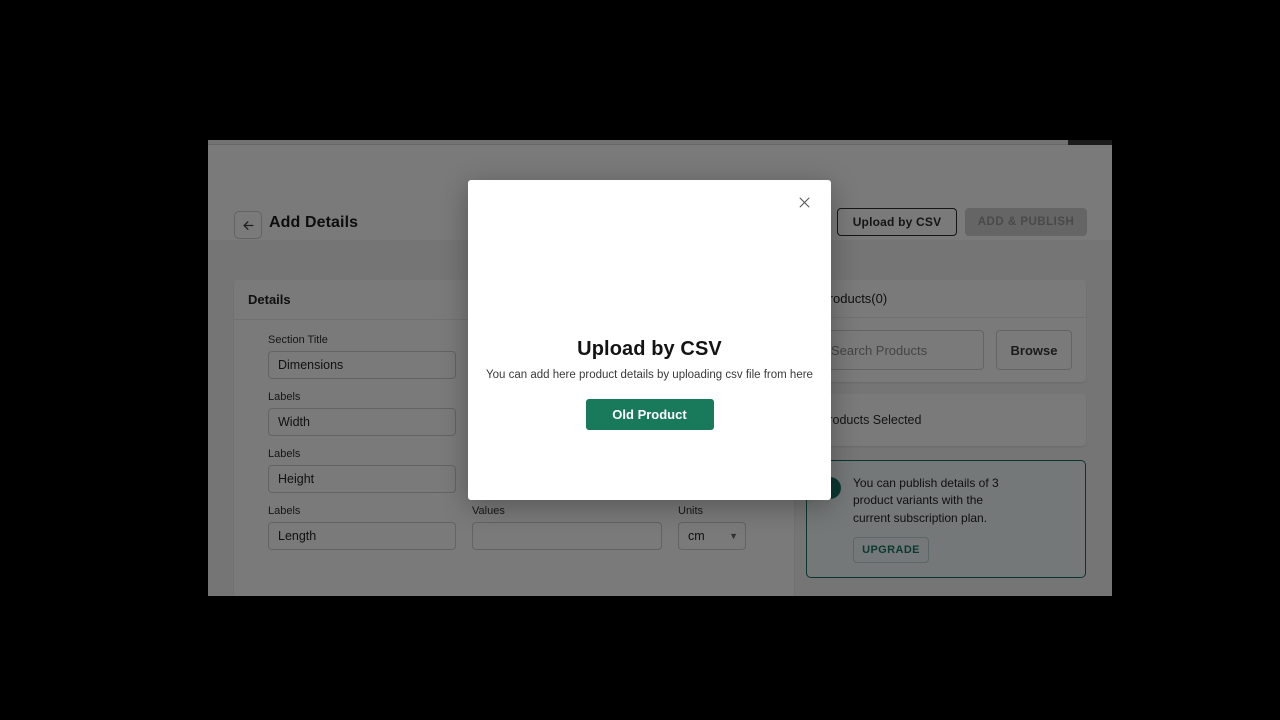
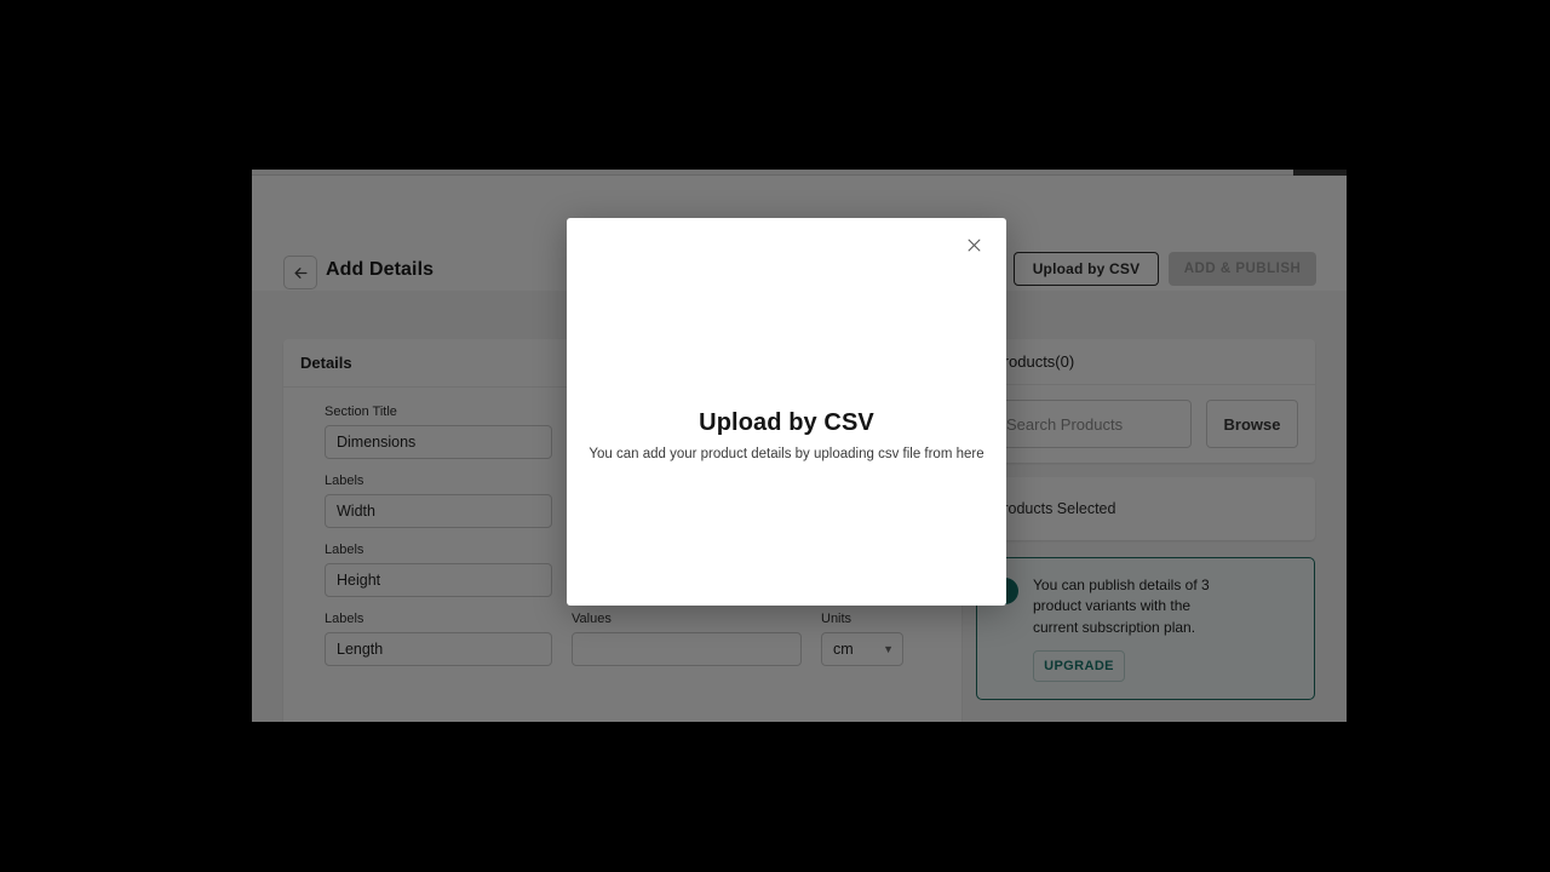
  Add Details
  Upload by CSV
  ADD & PUBLISH
  Details
  Section Title
  Dimensions
  Labels
  Width
  Labels
  Height
  Labels
  Length
  Values
  Units
  cm
  ▼
  oducts(0)
  Search Products
  Browse
  oducts Selected
  You can publish details of 3 product variants with the current subscription plan.
  UPGRADE
  Upload by CSV
- You can add here product details by uploading csv file from here
+ You can add your product details by uploading csv file from here
- Old Product
